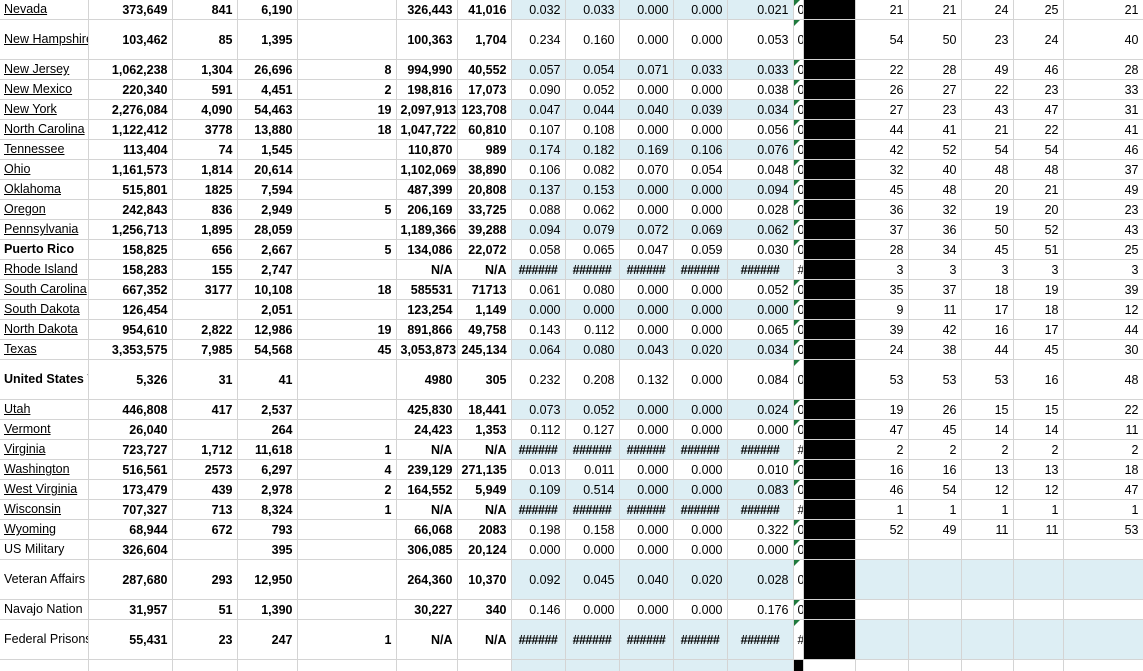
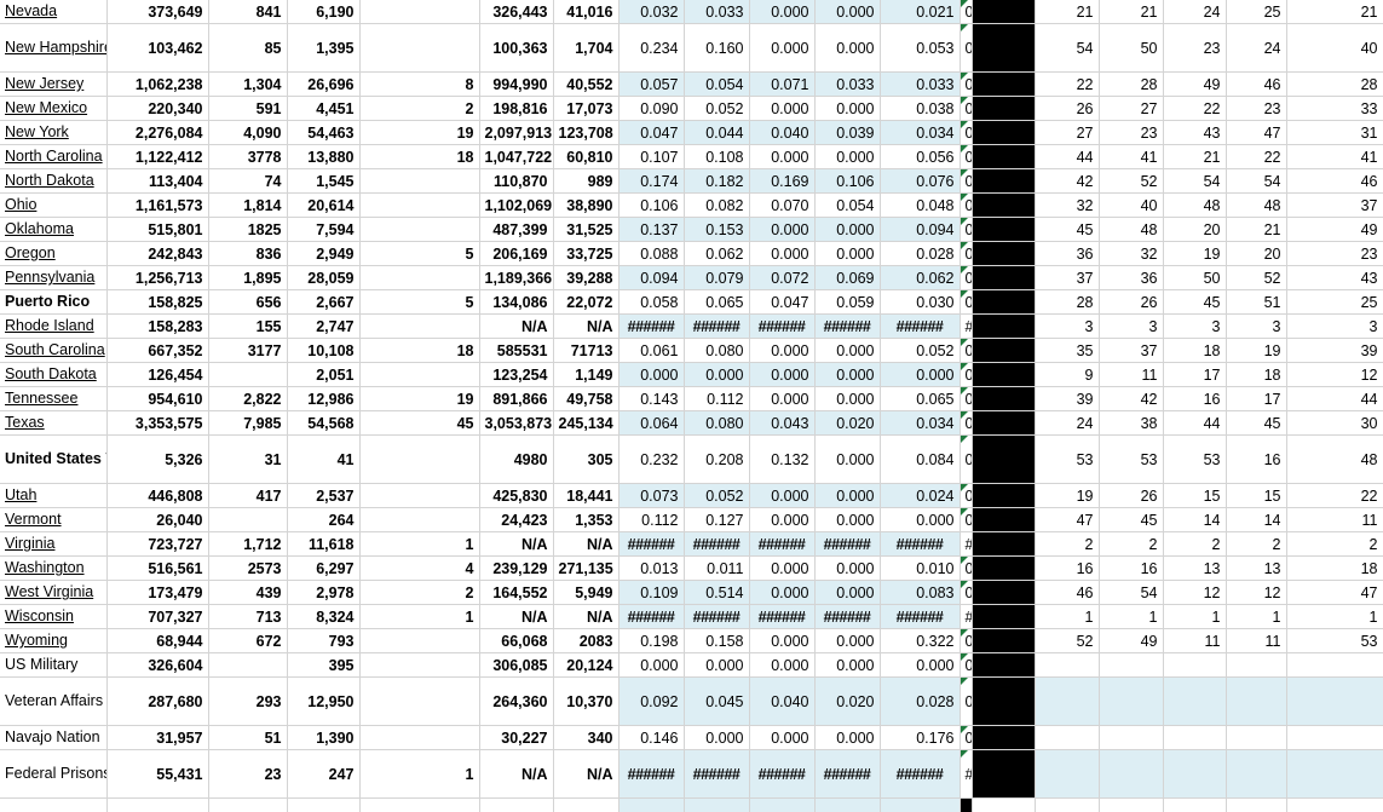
  Nevada	373,649	841	6,190		326,443	41,016	0.032	0.033	0.000	0.000	0.021	0		21	21	24	25	21
  New Hampshir	103,462	85	1,395		100,363	1,704	0.234	0.160	0.000	0.000	0.053	0		54	50	23	24	40
  New Jersey	1,062,238	1,304	26,696	8	994,990	40,552	0.057	0.054	0.071	0.033	0.033	0		22	28	49	46	28
  New Mexico	220,340	591	4,451	2	198,816	17,073	0.090	0.052	0.000	0.000	0.038	0		26	27	22	23	33
  New York	2,276,084	4,090	54,463	19	2,097,913	123,708	0.047	0.044	0.040	0.039	0.034	0		27	23	43	47	31
  North Carolina	1,122,412	3778	13,880	18	1,047,722	60,810	0.107	0.108	0.000	0.000	0.056	0		44	41	21	22	41
- Tennessee	113,404	74	1,545		110,870	989	0.174	0.182	0.169	0.106	0.076	0		42	52	54	54	46
+ North Dakota	113,404	74	1,545		110,870	989	0.174	0.182	0.169	0.106	0.076	0		42	52	54	54	46
  Ohio	1,161,573	1,814	20,614		1,102,069	38,890	0.106	0.082	0.070	0.054	0.048	0		32	40	48	48	37
- Oklahoma	515,801	1825	7,594		487,399	20,808	0.137	0.153	0.000	0.000	0.094	0		45	48	20	21	49
+ Oklahoma	515,801	1825	7,594		487,399	31,525	0.137	0.153	0.000	0.000	0.094	0		45	48	20	21	49
  Oregon	242,843	836	2,949	5	206,169	33,725	0.088	0.062	0.000	0.000	0.028	0		36	32	19	20	23
  Pennsylvania	1,256,713	1,895	28,059		1,189,366	39,288	0.094	0.079	0.072	0.069	0.062	0		37	36	50	52	43
- Puerto Rico	158,825	656	2,667	5	134,086	22,072	0.058	0.065	0.047	0.059	0.030	0		28	34	45	51	25
+ Puerto Rico	158,825	656	2,667	5	134,086	22,072	0.058	0.065	0.047	0.059	0.030	0		28	26	45	51	25
  Rhode Island	158,283	155	2,747		N/A	N/A	######	######	######	######	######	#		3	3	3	3	3
  South Carolina	667,352	3177	10,108	18	585531	71713	0.061	0.080	0.000	0.000	0.052	0		35	37	18	19	39
  South Dakota	126,454		2,051		123,254	1,149	0.000	0.000	0.000	0.000	0.000	0		9	11	17	18	12
- North Dakota	954,610	2,822	12,986	19	891,866	49,758	0.143	0.112	0.000	0.000	0.065	0		39	42	16	17	44
+ Tennessee	954,610	2,822	12,986	19	891,866	49,758	0.143	0.112	0.000	0.000	0.065	0		39	42	16	17	44
  Texas	3,353,575	7,985	54,568	45	3,053,873	245,134	0.064	0.080	0.043	0.020	0.034	0		24	38	44	45	30
  United States	5,326	31	41		4980	305	0.232	0.208	0.132	0.000	0.084	0		53	53	53	16	48
  Utah	446,808	417	2,537		425,830	18,441	0.073	0.052	0.000	0.000	0.024	0		19	26	15	15	22
  Vermont	26,040		264		24,423	1,353	0.112	0.127	0.000	0.000	0.000	0		47	45	14	14	11
  Virginia	723,727	1,712	11,618	1	N/A	N/A	######	######	######	######	######	#		2	2	2	2	2
  Washington	516,561	2573	6,297	4	239,129	271,135	0.013	0.011	0.000	0.000	0.010	0		16	16	13	13	18
  West Virginia	173,479	439	2,978	2	164,552	5,949	0.109	0.514	0.000	0.000	0.083	0		46	54	12	12	47
  Wisconsin	707,327	713	8,324	1	N/A	N/A	######	######	######	######	######	#		1	1	1	1	1
  Wyoming	68,944	672	793		66,068	2083	0.198	0.158	0.000	0.000	0.322	0		52	49	11	11	53
  US Military	326,604		395		306,085	20,124	0.000	0.000	0.000	0.000	0.000	0
  Veteran Affairs	287,680	293	12,950		264,360	10,370	0.092	0.045	0.040	0.020	0.028	0
  Navajo Nation	31,957	51	1,390		30,227	340	0.146	0.000	0.000	0.000	0.176	0
  Federal Prison	55,431	23	247	1	N/A	N/A	######	######	######	######	######	#
